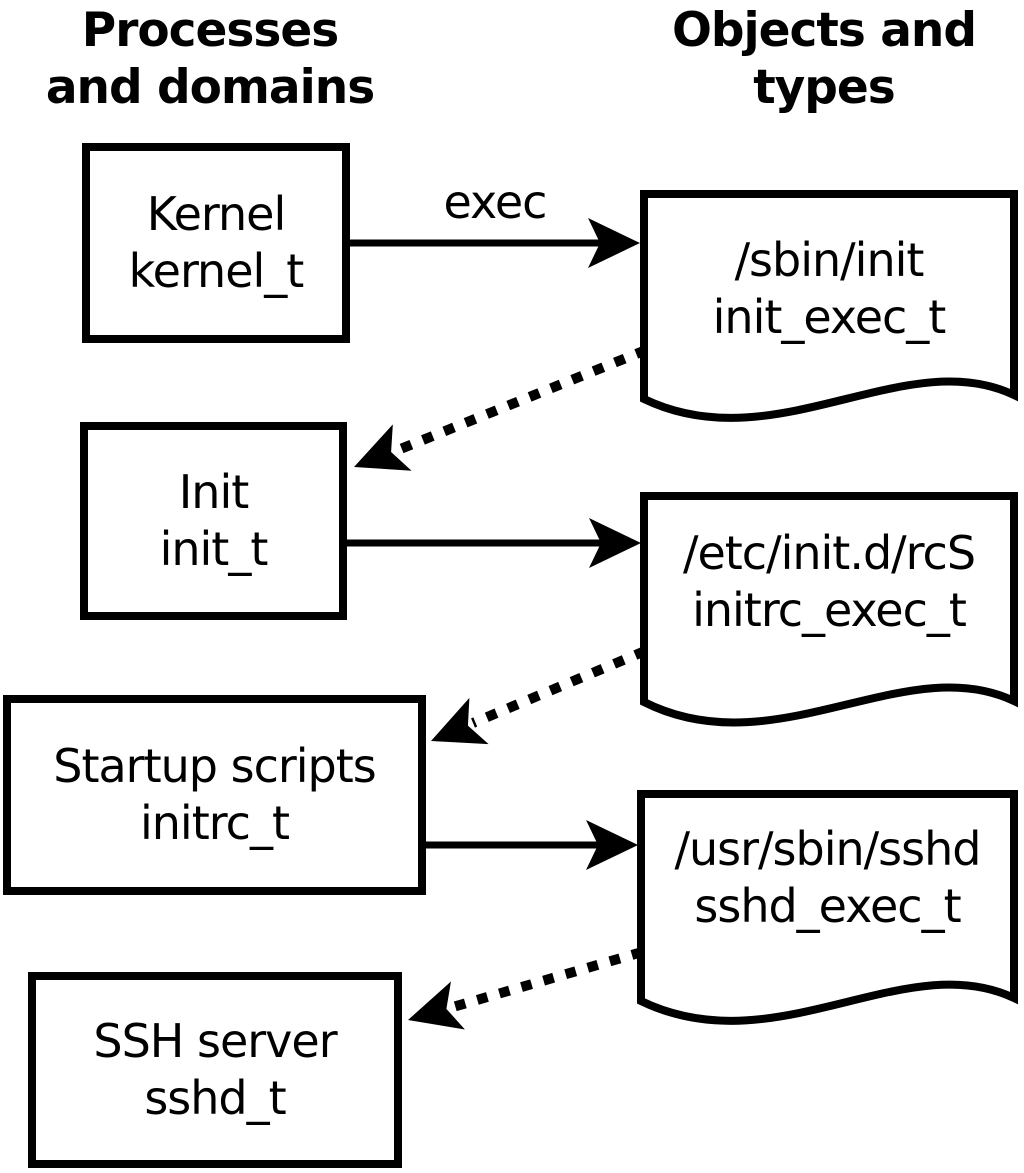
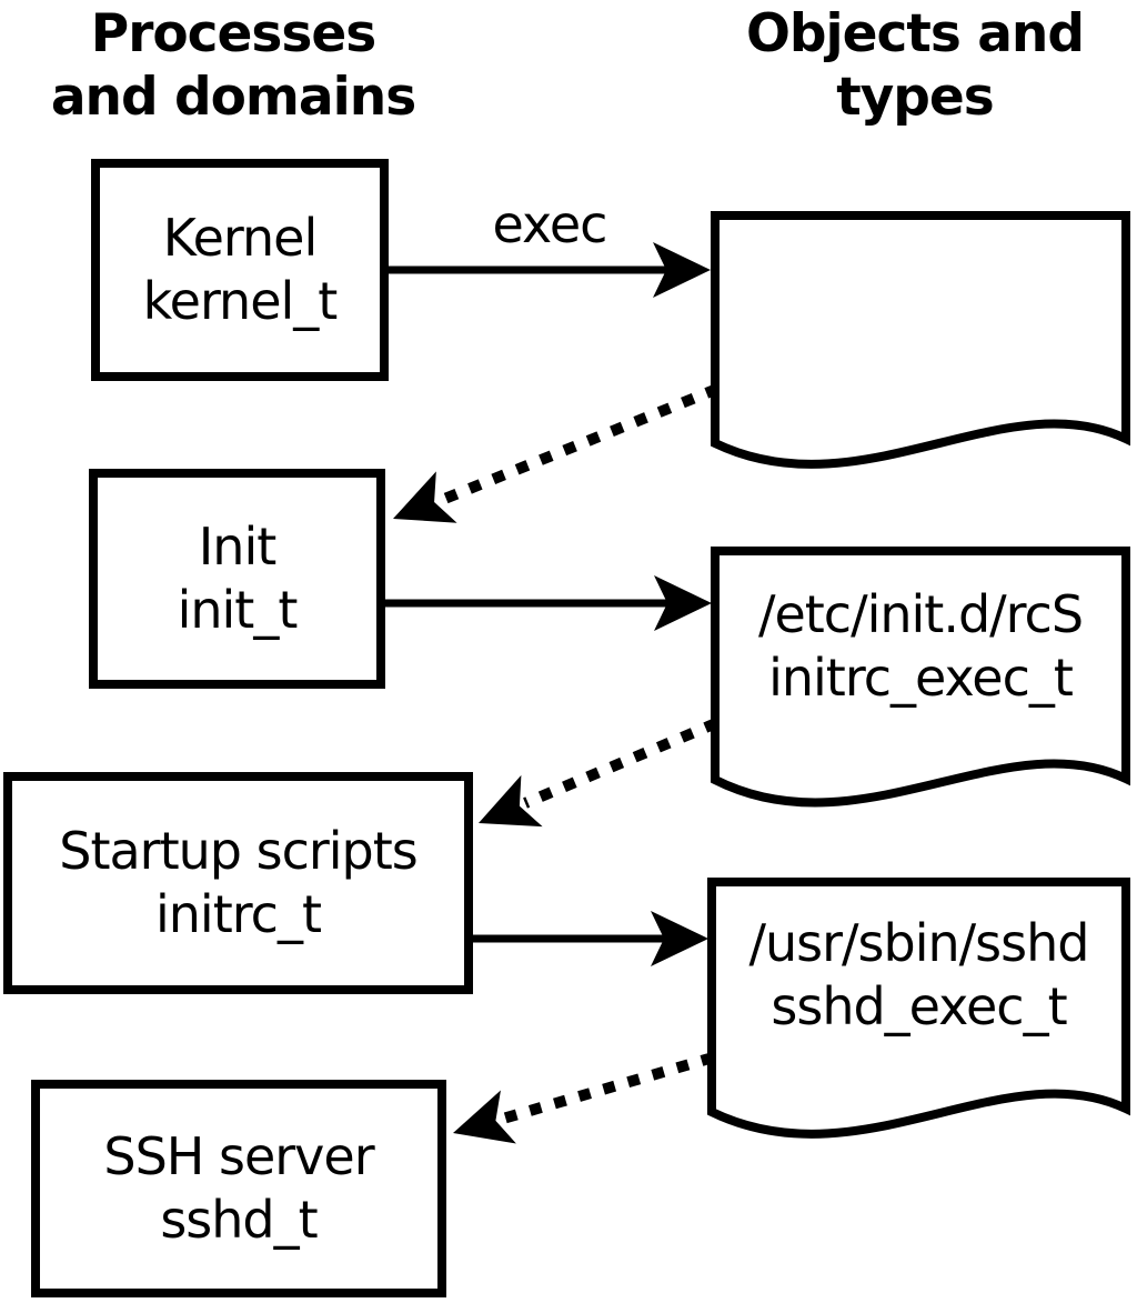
  Processes
  and domains
  Objects and
  types
  exec
  Kernel
  kernel_t
  Init
  init_t
  Startup scripts
  initrc_t
  SSH server
  sshd_t
- /sbin/init
- init_exec_t
  /etc/init.d/rcS
  initrc_exec_t
  /usr/sbin/sshd
  sshd_exec_t
